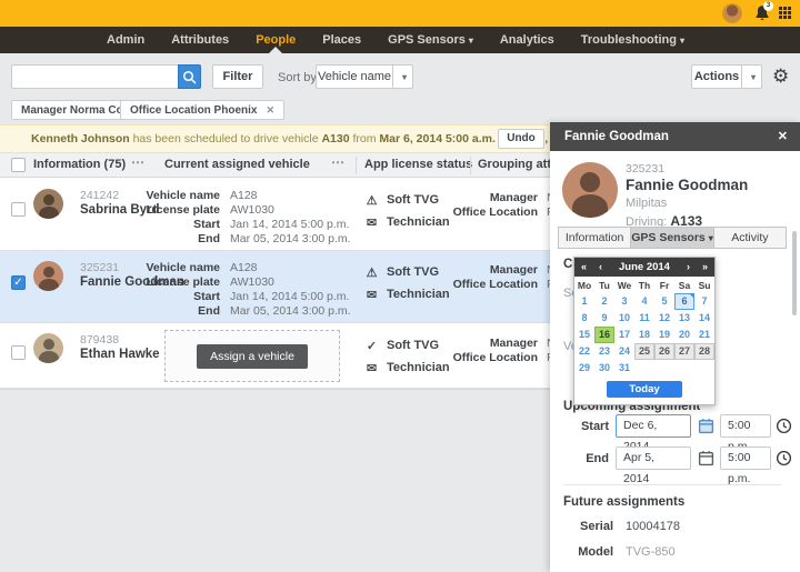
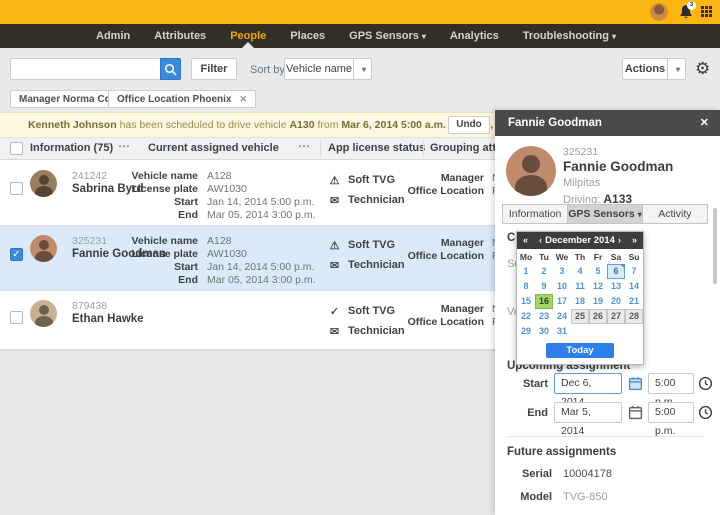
  Admin
  Attributes
  People
  Places
  GPS Sensors
  Analytics
  Troubleshooting
  Filter
  Sort by
  Vehicle name
  Actions
  ⚙
  Manager Norma C
  Office Location Phoenix
  ✕
  Kenneth Johnson has been scheduled to drive vehicle A130 from Mar 6, 2014 5:00 a.m. ,
  Undo
  Information (75)
  ⋯
  Current assigned vehicle
  ⋯
  App license statu
  241242
  Sabrina Byrd
  Vehicle name
  License plate
  Start
  End
  A128
  AW1030
  Jan 14, 2014 5:00 p.m.
  Mar 05, 2014 3:00 p.m.
  ⚠
  Soft TVG
  ✉
  Technician
  Manager
  Office Location
  ✓
  325231
  Fannie Goodman
  Vehicle name
  License plate
  Start
  End
  A128
  AW1030
  Jan 14, 2014 5:00 p.m.
  Mar 05, 2014 3:00 p.m.
  ⚠
  Soft TVG
  ✉
  Technician
  Manager
  Office Location
  879438
  Ethan Hawke
- Assign a vehicle
  ✓
  Soft TVG
  ✉
  Technician
  Manager
  Office Location
  Fannie Goodman
  ✕
  325231
  Fannie Goodman
  Milpitas
  Driving: A133
  Information
  GPS Sensors
  Activity
  Upcoming assignment
  «
  ‹
- June 2014
+ December 2014
  ›
  »
  Mo
  Tu
  We
  Th
  Fr
  Sa
  Su
  1
  2
  3
  4
  5
  6
  7
  8
  9
  10
  11
  12
  13
  14
  15
  16
  17
  18
  19
  20
  21
  22
  23
  24
  25
  26
  27
  28
  29
  30
  31
  Today
  Start
  End
- Apr 5, 2014
+ Mar 5, 2014
  5:00 p.m.
  Future assignments
  Serial
  10004178
  Model
  TVG-850
